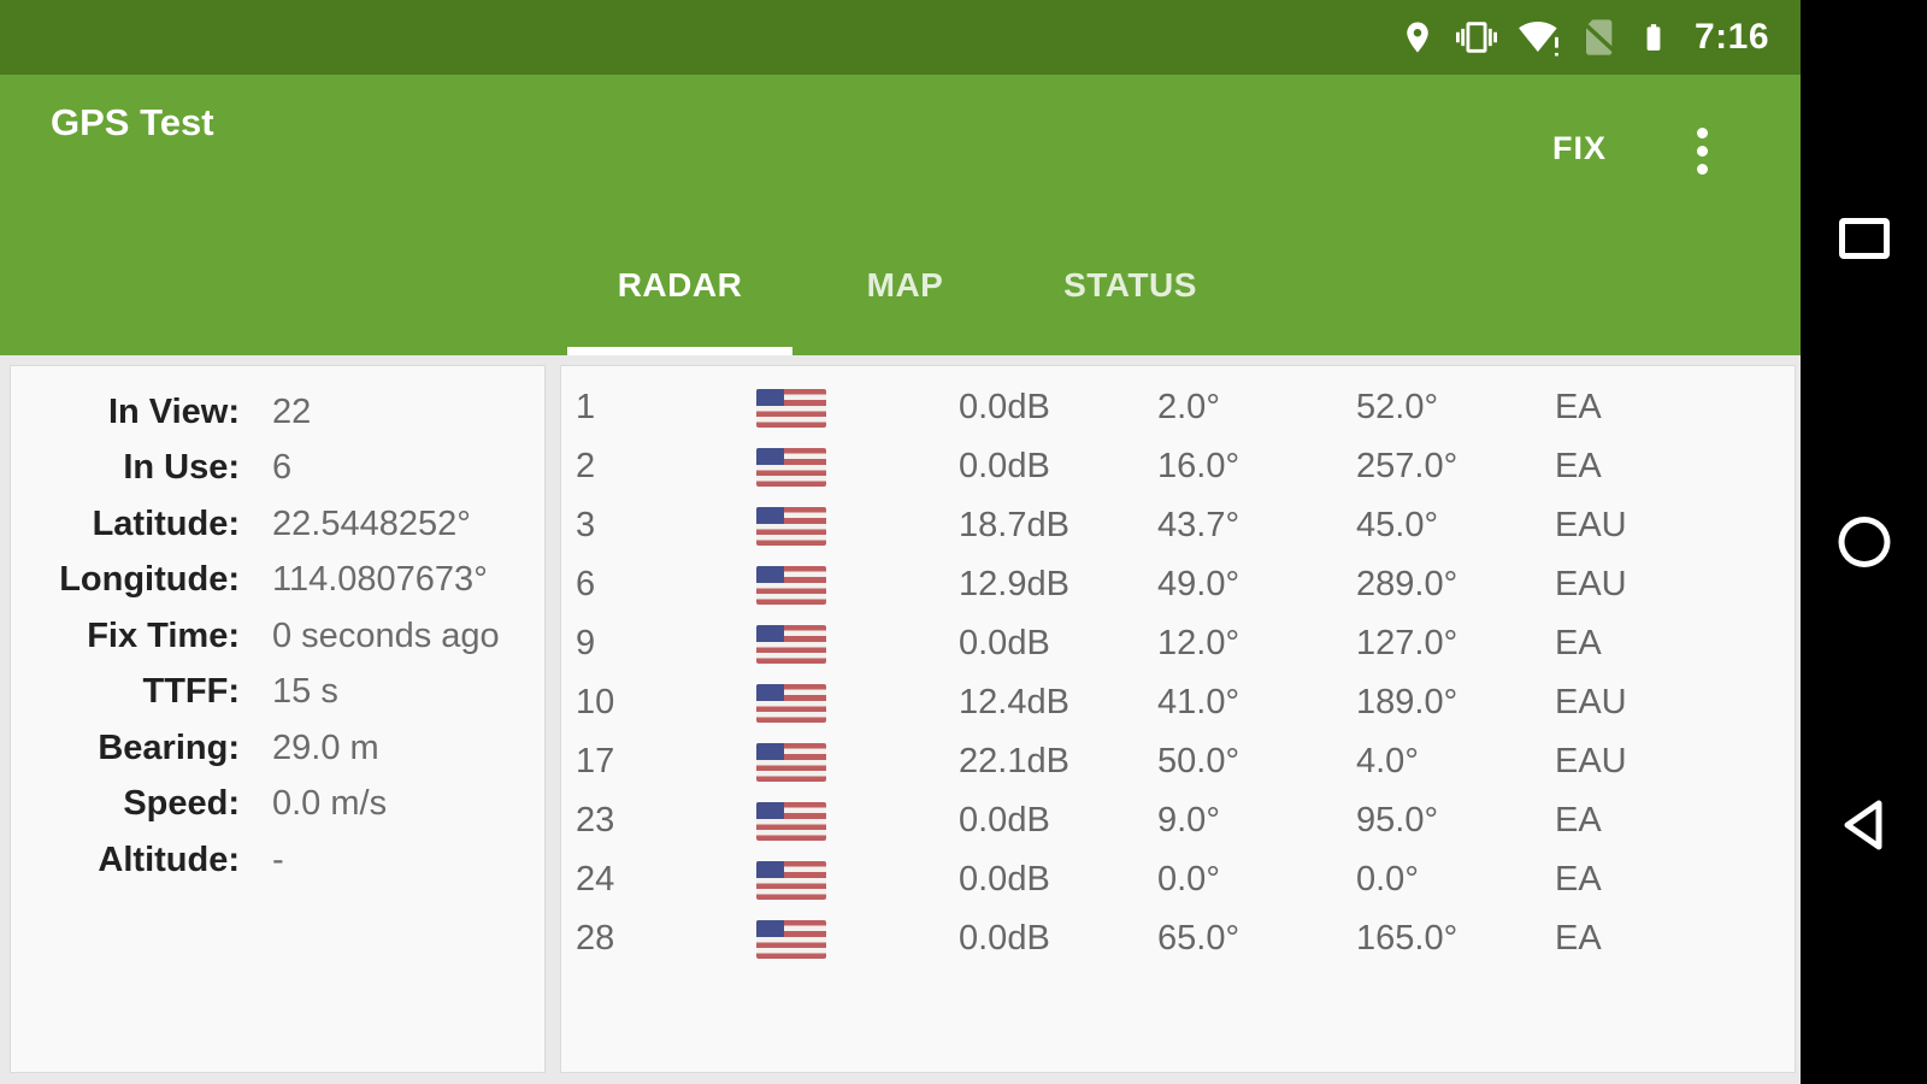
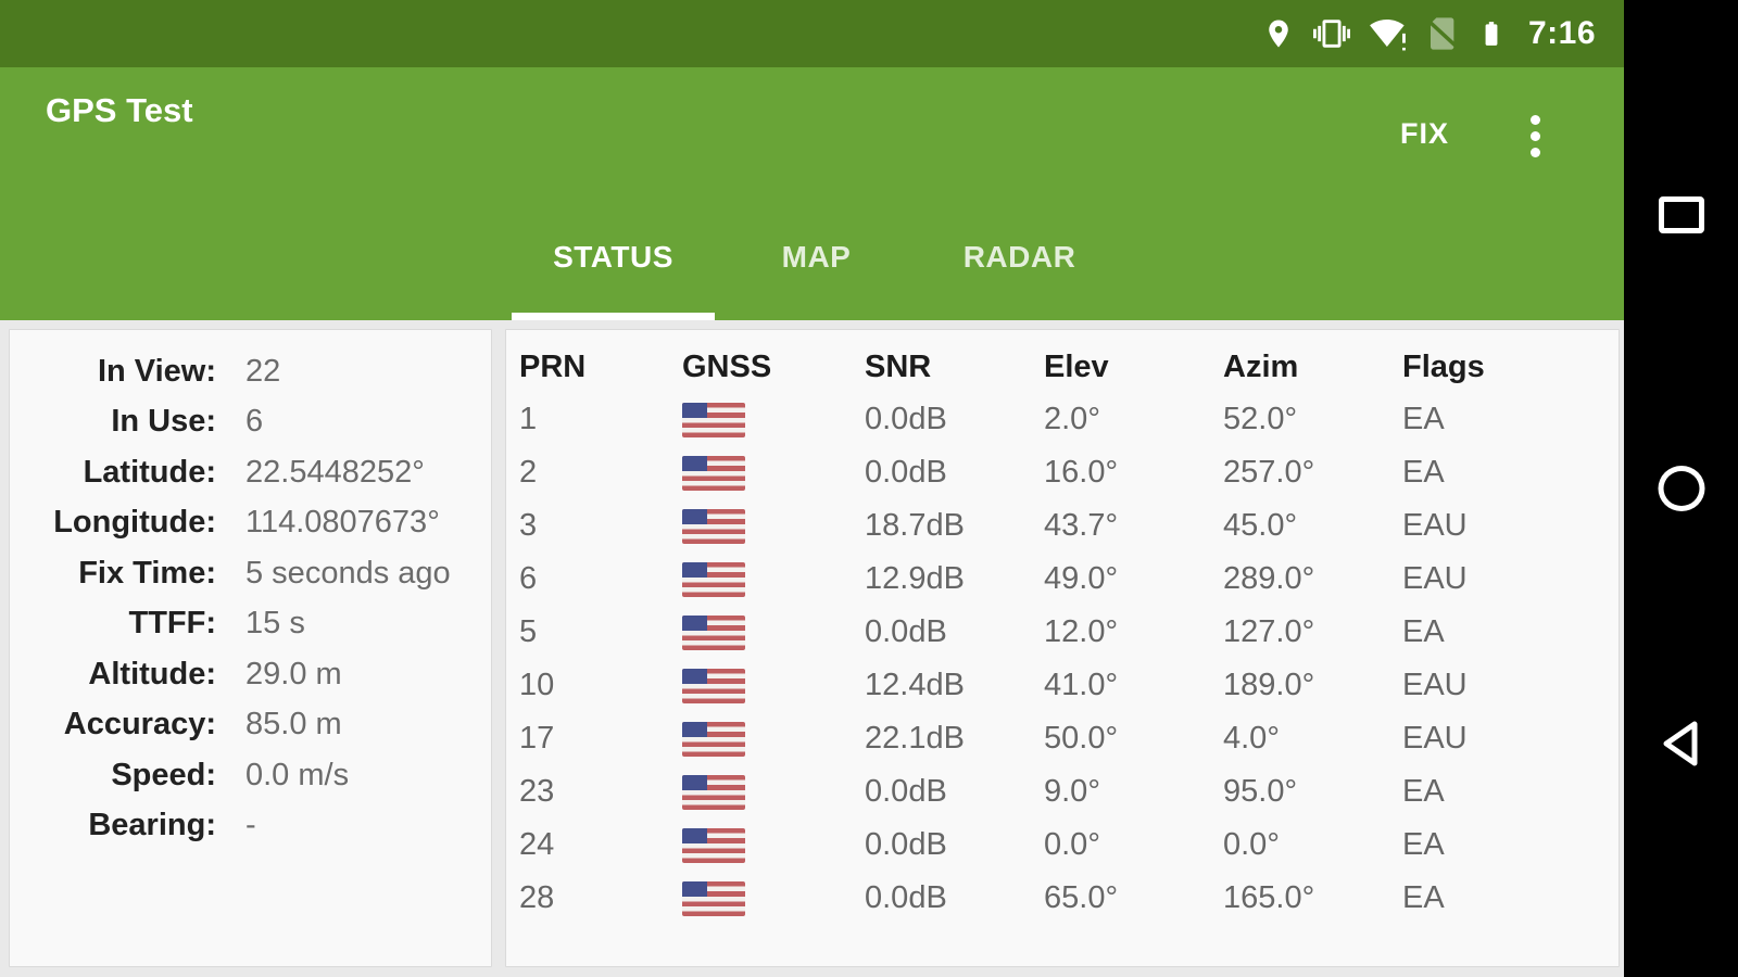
  7:16
  GPS Test
  FIX
- RADAR
+ STATUS
  MAP
- STATUS
+ RADAR
  In View:
  22
  In Use:
  6
  Latitude:
  22.5448252°
  Longitude:
  114.0807673°
  Fix Time:
- 0 seconds ago
+ 5 seconds ago
  TTFF:
  15 s
- Bearing:
+ Altitude:
  29.0 m
+ Accuracy:
+ 85.0 m
  Speed:
  0.0 m/s
- Altitude:
+ Bearing:
  -
+ PRN
+ GNSS
+ SNR
+ Elev
+ Azim
+ Flags
  1
  0.0dB
  2.0°
  52.0°
  EA
  2
  0.0dB
  16.0°
  257.0°
  EA
  3
  18.7dB
  43.7°
  45.0°
  EAU
  6
  12.9dB
  49.0°
  289.0°
  EAU
- 9
+ 5
  0.0dB
  12.0°
  127.0°
  EA
  10
  12.4dB
  41.0°
  189.0°
  EAU
  17
  22.1dB
  50.0°
  4.0°
  EAU
  23
  0.0dB
  9.0°
  95.0°
  EA
  24
  0.0dB
  0.0°
  0.0°
  EA
  28
  0.0dB
  65.0°
  165.0°
  EA
